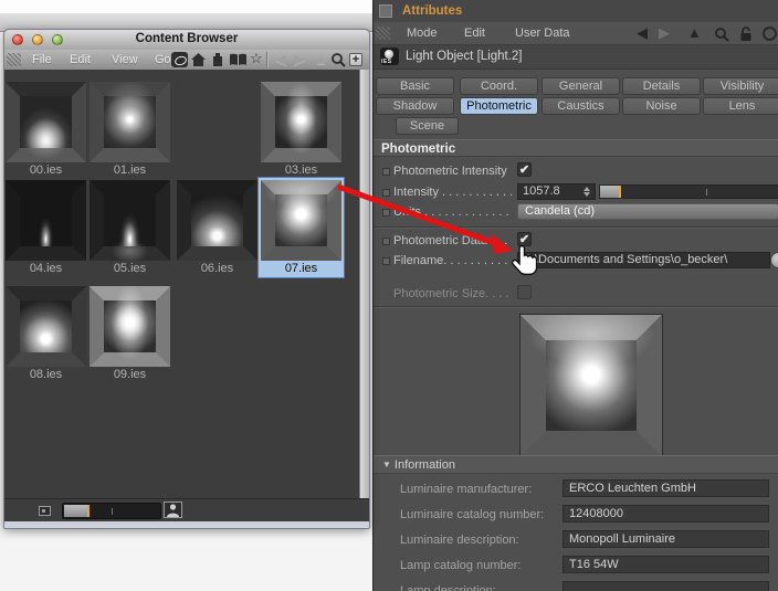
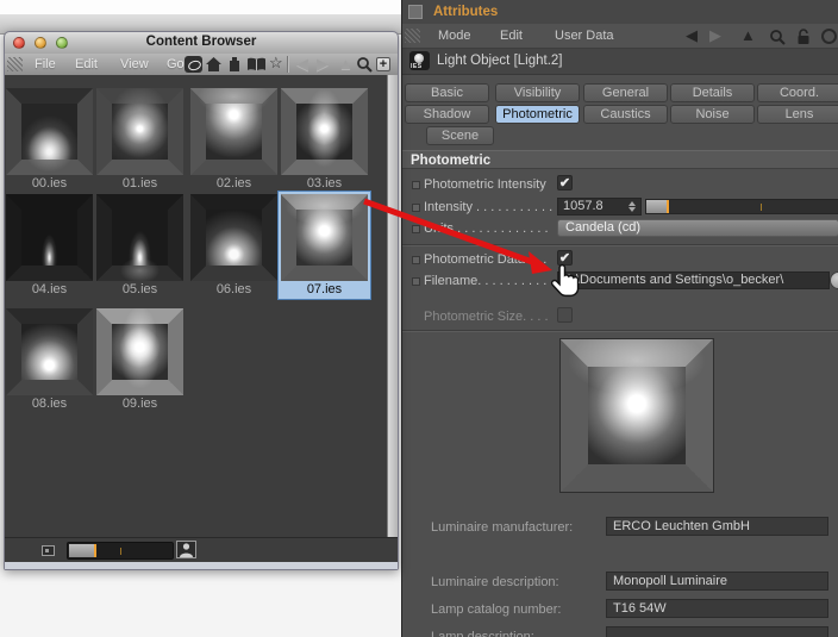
  Content Browser
  File
  Edit
  View
  Go
  ☆
  ◀
  ▶
  ▲
  +
  00.ies
  01.ies
+ 02.ies
  03.ies
  04.ies
  05.ies
  06.ies
  07.ies
  08.ies
  09.ies
  Attributes
  Mode
  Edit
  User Data
  ◀
  ▶
  ▲
  Light Object [Light.2]
  Basic
- Coord.
+ Visibility
  General
  Details
- Visibility
+ Coord.
  Shadow
  Photometric
  Caustics
  Noise
  Lens
  Scene
  Photometric
  Photometric Intensity
  ✔
  Intensity . . . . . . . . . . .
  1057.8
  Us . . . . . . . . . . . . .
  Candela (cd)
  Photometric Dat .
  ✔
  Filename. . . . . . . . . .
  Documents and Settings\o_becker\
  Photometric Size. . . .
- ▼ Information
  Luminaire manufacturer:
  ERCO Leuchten GmbH
- Luminaire catalog number:
- 12408000
  Luminaire description:
  Monopoll Luminaire
  Lamp catalog number:
  T16 54W
